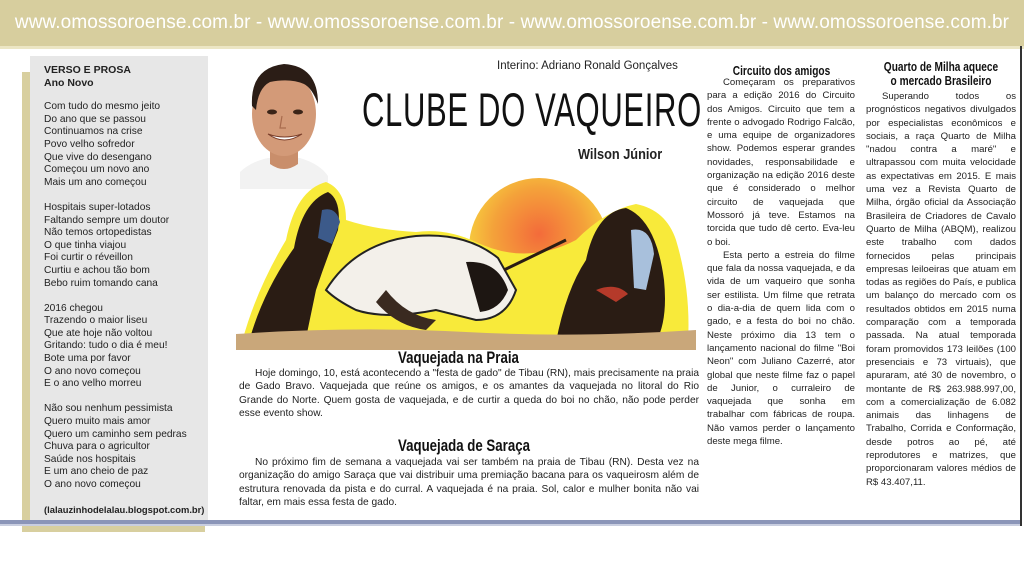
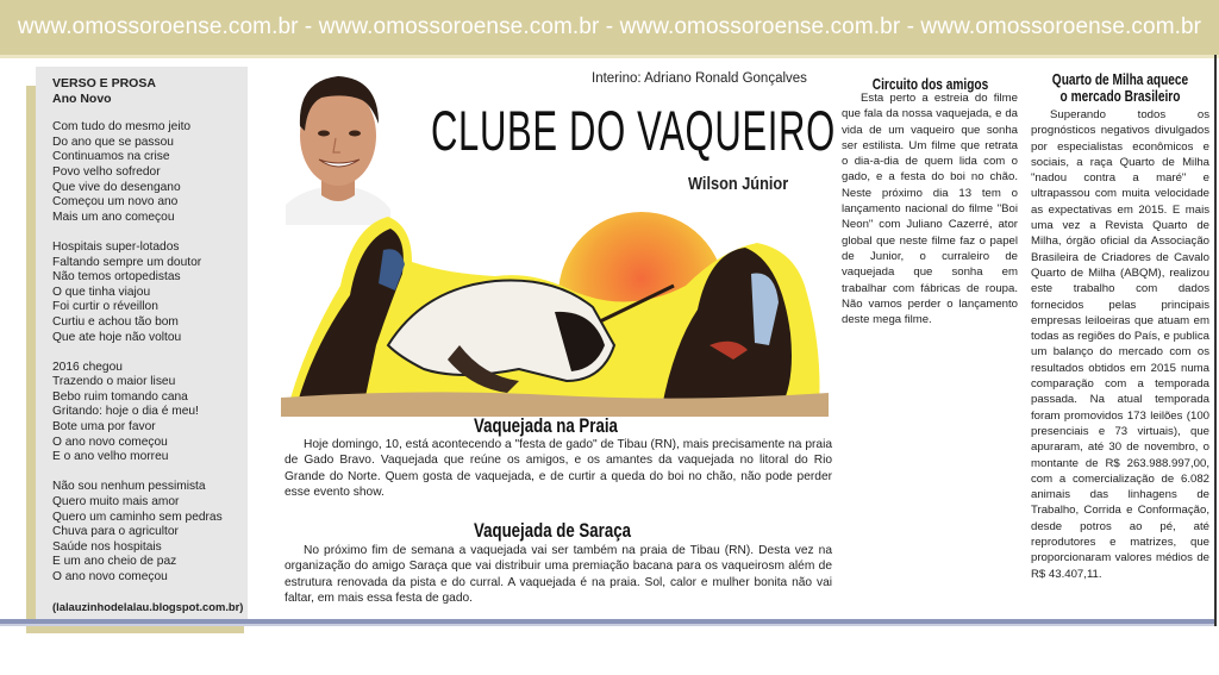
  www.omossoroense.com.br - www.omossoroense.com.br - www.omossoroense.com.br - www.omossoroense.com.br
  VERSO E PROSA
  Ano Novo
  Com tudo do mesmo jeito
  Do ano que se passou
  Continuamos na crise
  Povo velho sofredor
  Que vive do desengano
  Começou um novo ano
  Mais um ano começou
  Hospitais super-lotados
  Faltando sempre um doutor
  Não temos ortopedistas
  O que tinha viajou
  Foi curtir o réveillon
  Curtiu e achou tão bom
- Bebo ruim tomando cana
+ Que ate hoje não voltou
  2016 chegou
  Trazendo o maior liseu
- Que ate hoje não voltou
+ Bebo ruim tomando cana
- Gritando: tudo o dia é meu!
+ Gritando: hoje o dia é meu!
  Bote uma por favor
  O ano novo começou
  E o ano velho morreu
  Não sou nenhum pessimista
  Quero muito mais amor
  Quero um caminho sem pedras
  Chuva para o agricultor
  Saúde nos hospitais
  E um ano cheio de paz
  O ano novo começou
  (lalauzinhodelalau.blogspot.com.br)
  Interino: Adriano Ronald Gonçalves
  CLUBE DO VAQUEIRO
  Wilson Júnior
  Vaquejada na Praia
  Hoje domingo, 10, está acontecendo a "festa de gado" de Tibau (RN), mais precisamente na praia de Gado Bravo. Vaquejada que reúne os amigos, e os amantes da vaquejada no litoral do Rio Grande do Norte. Quem gosta de vaquejada, e de curtir a queda do boi no chão, não pode perder esse evento show.
  Vaquejada de Saraça
  No próximo fim de semana a vaquejada vai ser também na praia de Tibau (RN). Desta vez na organização do amigo Saraça que vai distribuir uma premiação bacana para os vaqueirosm além de estrutura renovada da pista e do curral. A vaquejada é na praia. Sol, calor e mulher bonita não vai faltar, em mais essa festa de gado.
  Circuito dos amigos
- Começaram os preparativos para a edição 2016 do Circuito dos Amigos. Circuito que tem a frente o advogado Rodrigo Falcão, e uma equipe de organizadores show. Podemos esperar grandes novidades, responsabilidade e organização na edição 2016 deste que é considerado o melhor circuito de vaquejada que Mossoró já teve. Estamos na torcida que tudo dê certo. Eva-leu o boi.
  Esta perto a estreia do filme que fala da nossa vaquejada, e da vida de um vaqueiro que sonha ser estilista. Um filme que retrata o dia-a-dia de quem lida com o gado, e a festa do boi no chão. Neste próximo dia 13 tem o lançamento nacional do filme "Boi Neon" com Juliano Cazerré, ator global que neste filme faz o papel de Junior, o curraleiro de vaquejada que sonha em trabalhar com fábricas de roupa. Não vamos perder o lançamento deste mega filme.
  Quarto de Milha aquece
  o mercado Brasileiro
  Superando todos os prognósticos negativos divulgados por especialistas econômicos e sociais, a raça Quarto de Milha "nadou contra a maré" e ultrapassou com muita velocidade as expectativas em 2015. E mais uma vez a Revista Quarto de Milha, órgão oficial da Associação Brasileira de Criadores de Cavalo Quarto de Milha (ABQM), realizou este trabalho com dados fornecidos pelas principais empresas leiloeiras que atuam em todas as regiões do País, e publica um balanço do mercado com os resultados obtidos em 2015 numa comparação com a temporada passada. Na atual temporada foram promovidos 173 leilões (100 presenciais e 73 virtuais), que apuraram, até 30 de novembro, o montante de R$ 263.988.997,00, com a comercialização de 6.082 animais das linhagens de Trabalho, Corrida e Conformação, desde potros ao pé, até reprodutores e matrizes, que proporcionaram valores médios de R$ 43.407,11.
